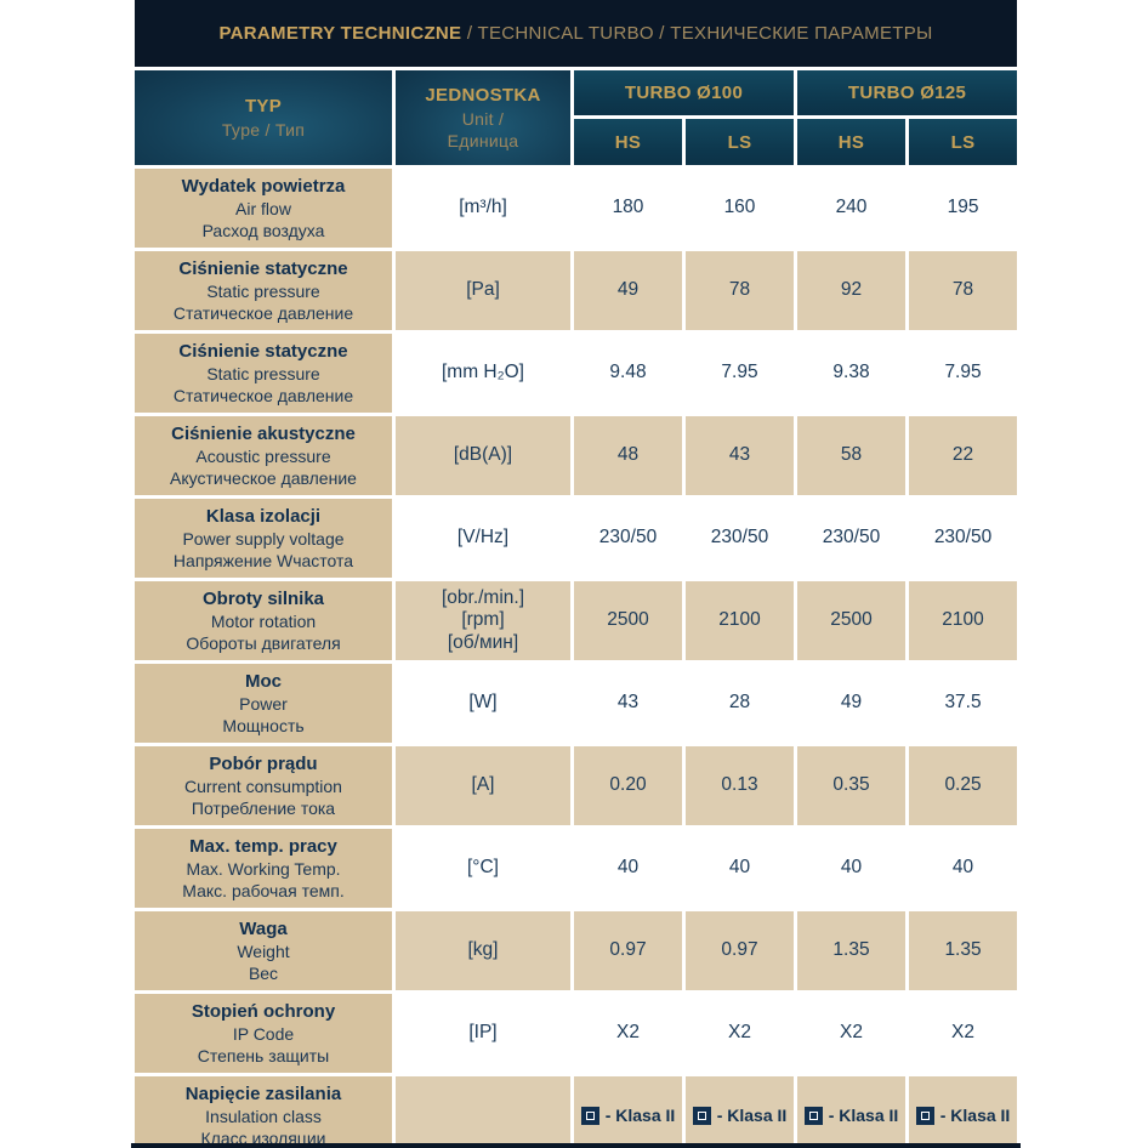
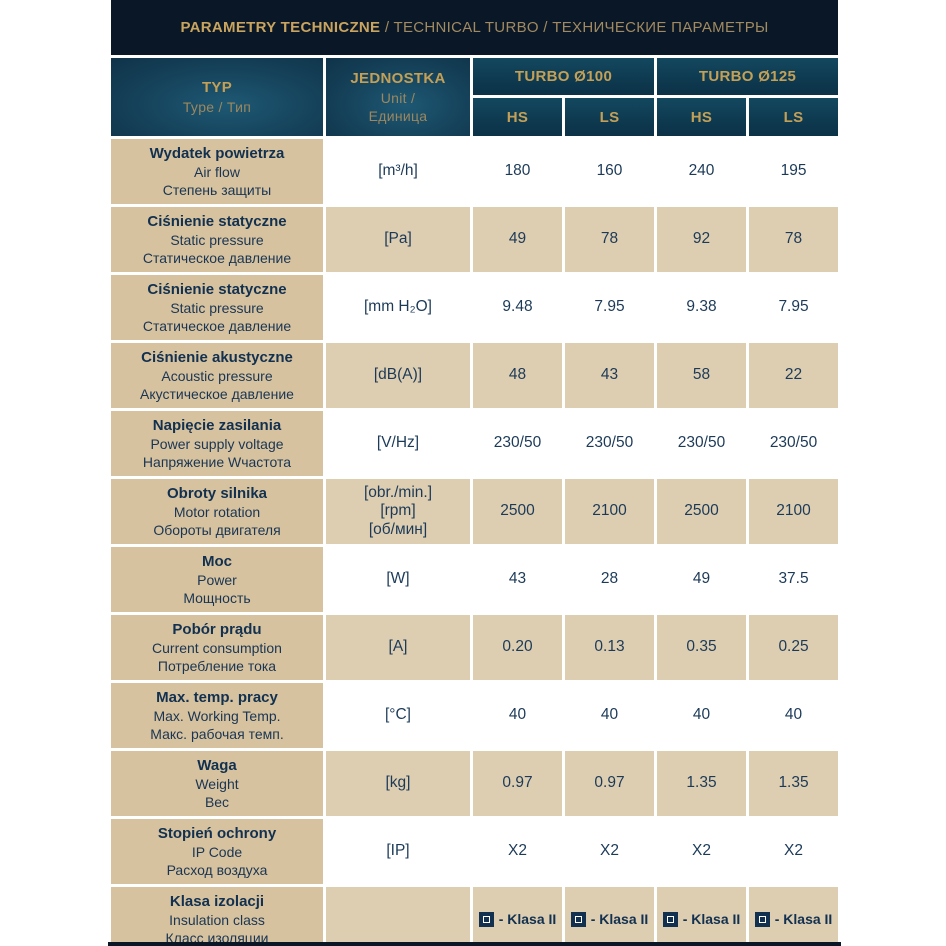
  PARAMETRY TECHNICZNE / TECHNICAL TURBO / ТЕХНИЧЕСКИЕ ПАРАМЕТРЫ
  TYP Type / Тип	JEDNOSTKA Unit / Единица	TURBO Ø100	TURBO Ø125
  HS	LS	HS	LS
- Wydatek powietrzaAir flowРасход воздуха	[m³/h]	180	160	240	195
+ Wydatek powietrzaAir flowСтепень защиты	[m³/h]	180	160	240	195
  Ciśnienie statyczneStatic pressureСтатическое давление	[Pa]	49	78	92	78
  Ciśnienie statyczneStatic pressureСтатическое давление	[mm H₂O]	9.48	7.95	9.38	7.95
  Ciśnienie akustyczneAcoustic pressureАкустическое давление	[dB(A)]	48	43	58	22
- Klasa izolacjiPower supply voltageНапряжение Wчастота	[V/Hz]	230/50	230/50	230/50	230/50
+ Napięcie zasilaniaPower supply voltageНапряжение Wчастота	[V/Hz]	230/50	230/50	230/50	230/50
  Obroty silnikaMotor rotationОбороты двигателя	[obr./min.] [rpm] [об/мин]	2500	2100	2500	2100
  MocPowerМощность	[W]	43	28	49	37.5
  Pobór prąduCurrent consumptionПотребление тока	[A]	0.20	0.13	0.35	0.25
  Max. temp. pracyMax. Working Temp.Макс. рабочая темп.	[°C]	40	40	40	40
  WagaWeightВес	[kg]	0.97	0.97	1.35	1.35
- Stopień ochronyIP CodeСтепень защиты	[IP]	X2	X2	X2	X2
+ Stopień ochronyIP CodeРасход воздуха	[IP]	X2	X2	X2	X2
- Napięcie zasilaniaInsulation classКласс изоляции		- Klasa II	- Klasa II	- Klasa II	- Klasa II
+ Klasa izolacjiInsulation classКласс изоляции		- Klasa II	- Klasa II	- Klasa II	- Klasa II
